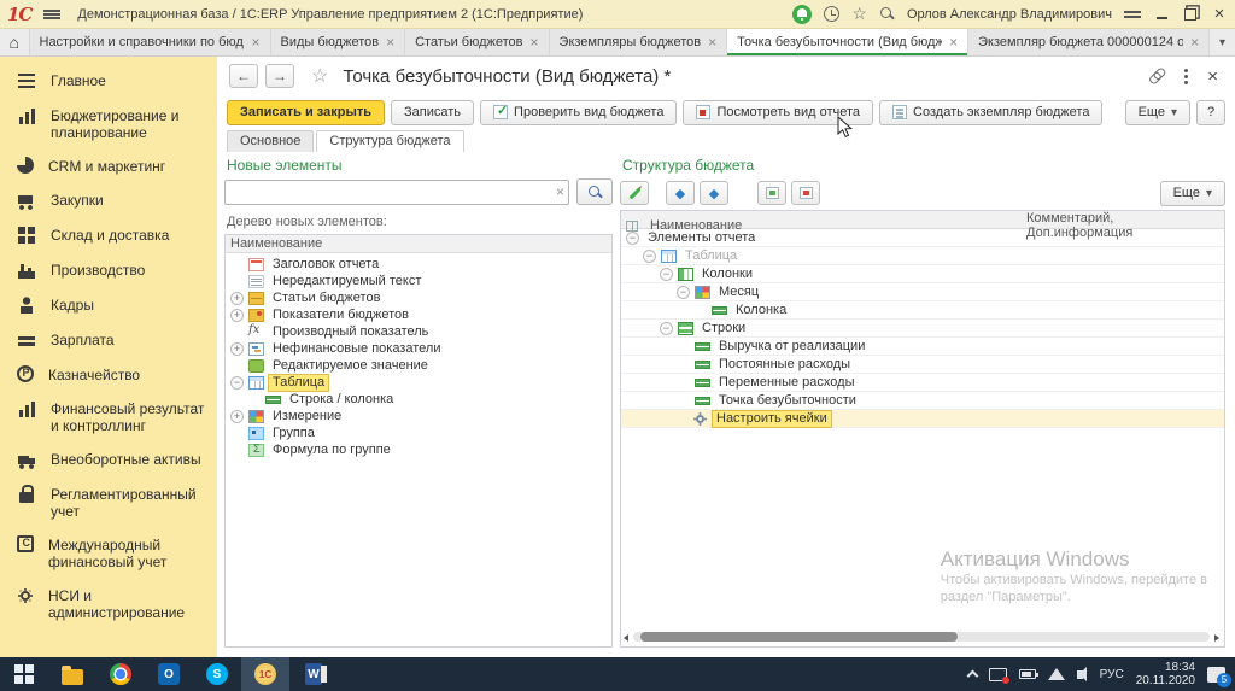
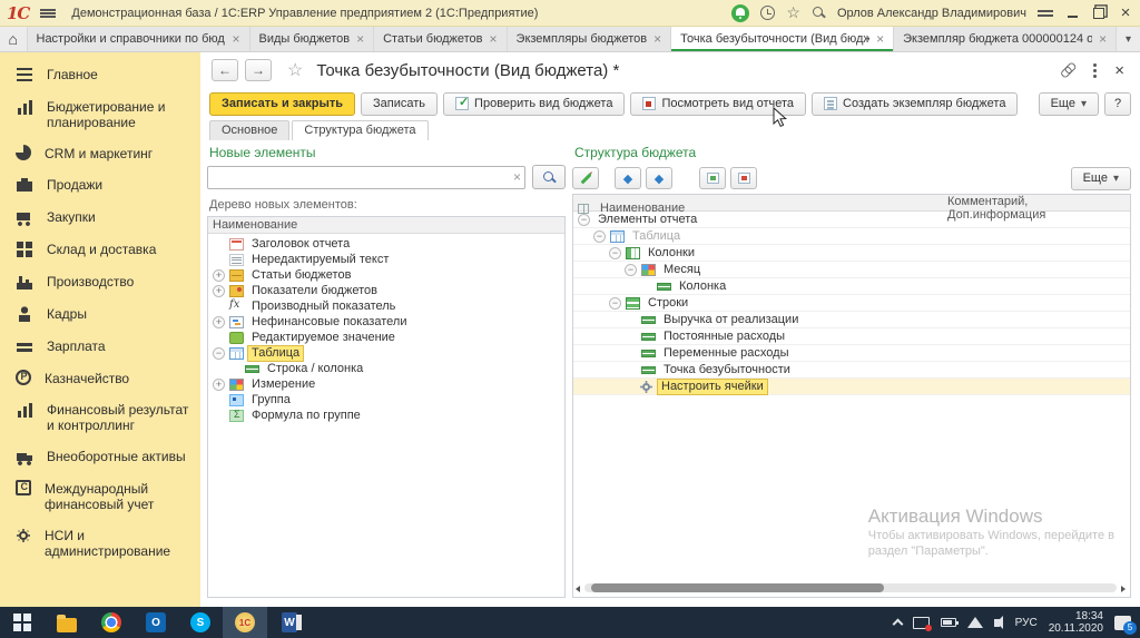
  1С
  Демонстрационная база / 1С:ERP Управление предприятием 2 (1С:Предприятие)
  Орлов Александр Владимирович
  Настройки и справочники по бюд
  ×
  Виды бюджетов
  ×
  Статьи бюджетов
  ×
  Экземпляры бюджетов
  ×
  Точка безубыточности (Вид бюдж
  ×
  Экземпляр бюджета 000000124 о
  ×
  Главное
  Бюджетирование и планирование
  CRM и маркетинг
+ Продажи
  Закупки
  Склад и доставка
  Производство
  Кадры
  Зарплата
  Казначейство
  Финансовый результат и контроллинг
  Внеоборотные активы
- Регламентированный учет
  Международный финансовый учет
  НСИ и администрирование
  Точка безубыточности (Вид бюджета) *
  Записать и закрыть
  Записать
  Проверить вид бюджета
  Посмотреть вид отчета
  Создать экземпляр бюджета
  Еще
  ?
  Основное
  Структура бюджета
  Новые элементы
  Дерево новых элементов:
  Наименование
  Заголовок отчета
  Нередактируемый текст
  +
  Статьи бюджетов
  +
  Показатели бюджетов
  Производный показатель
  +
  Нефинансовые показатели
  Редактируемое значение
  −
  Таблица
  Строка / колонка
  +
  Измерение
  Группа
  Формула по группе
  Структура бюджета
  Еще
  Наименование
  Комментарий, Доп.информация
  −
  Элементы отчета
  −
  Таблица
  −
  Колонки
  −
  Месяц
  Колонка
  −
  Строки
  Выручка от реализации
  Постоянные расходы
  Переменные расходы
  Точка безубыточности
  Настроить ячейки
  Активация Windows
  Чтобы активировать Windows, перейдите в
  раздел "Параметры".
  O
  S
  1С
  W
  РУС
  18:34
  20.11.2020
  5
